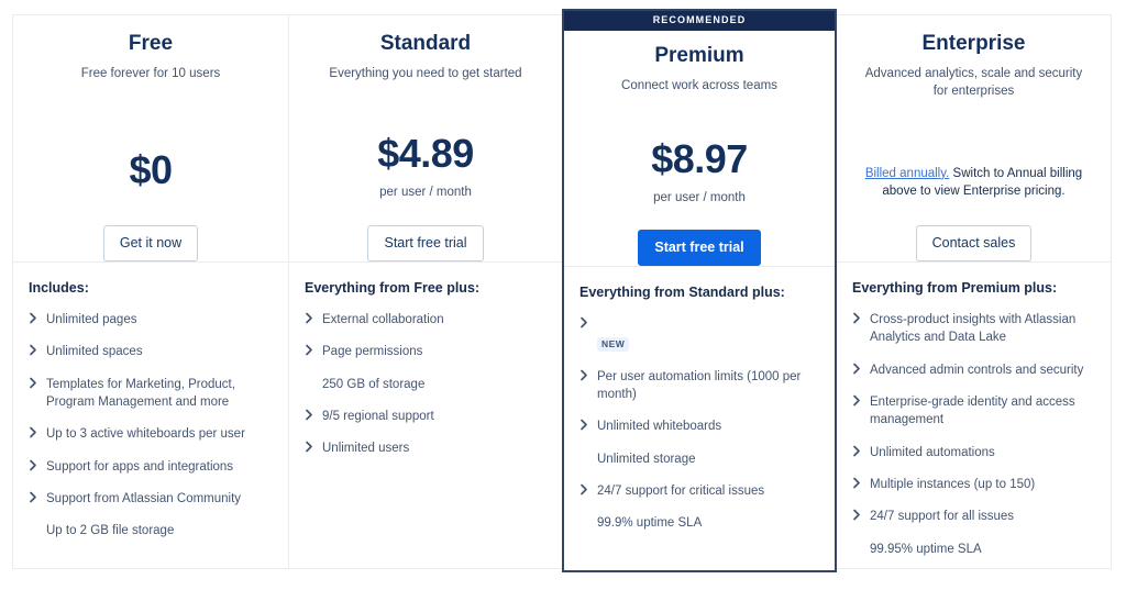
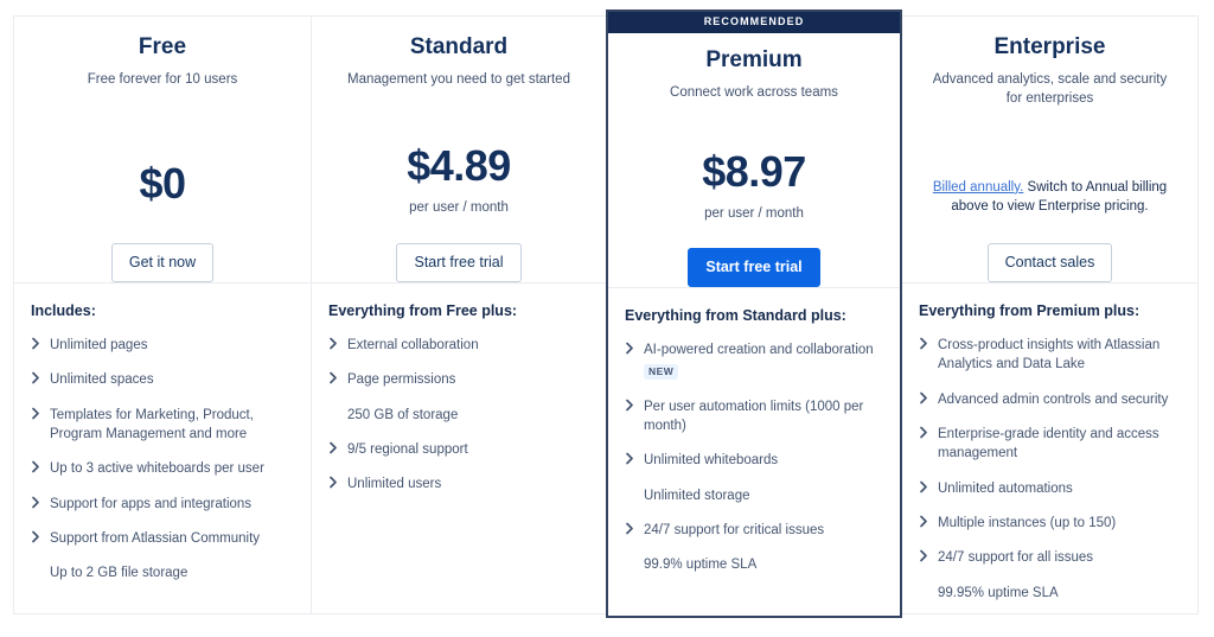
  Free
  Free forever for 10 users
  $0
  Get it now
  Includes:
  Unlimited pages
  Unlimited spaces
  Templates for Marketing, Product, Program Management and more
  Up to 3 active whiteboards per user
  Support for apps and integrations
  Support from Atlassian Community
  Up to 2 GB file storage
  Standard
- Everything you need to get started
+ Management you need to get started
  $4.89
  per user / month
  Start free trial
  Everything from Free plus:
  External collaboration
  Page permissions
  250 GB of storage
  9/5 regional support
  Unlimited users
  RECOMMENDED
  Premium
  Connect work across teams
  $8.97
  per user / month
  Start free trial
  Everything from Standard plus:
+ AI-powered creation and collaboration
  NEW
  Per user automation limits (1000 per month)
  Unlimited whiteboards
  Unlimited storage
  24/7 support for critical issues
  99.9% uptime SLA
  Enterprise
  Advanced analytics, scale and security for enterprises
  Billed annually. Switch to Annual billing above to view Enterprise pricing.
  Contact sales
  Everything from Premium plus:
  Cross-product insights with Atlassian Analytics and Data Lake
  Advanced admin controls and security
  Enterprise-grade identity and access management
  Unlimited automations
  Multiple instances (up to 150)
  24/7 support for all issues
  99.95% uptime SLA
